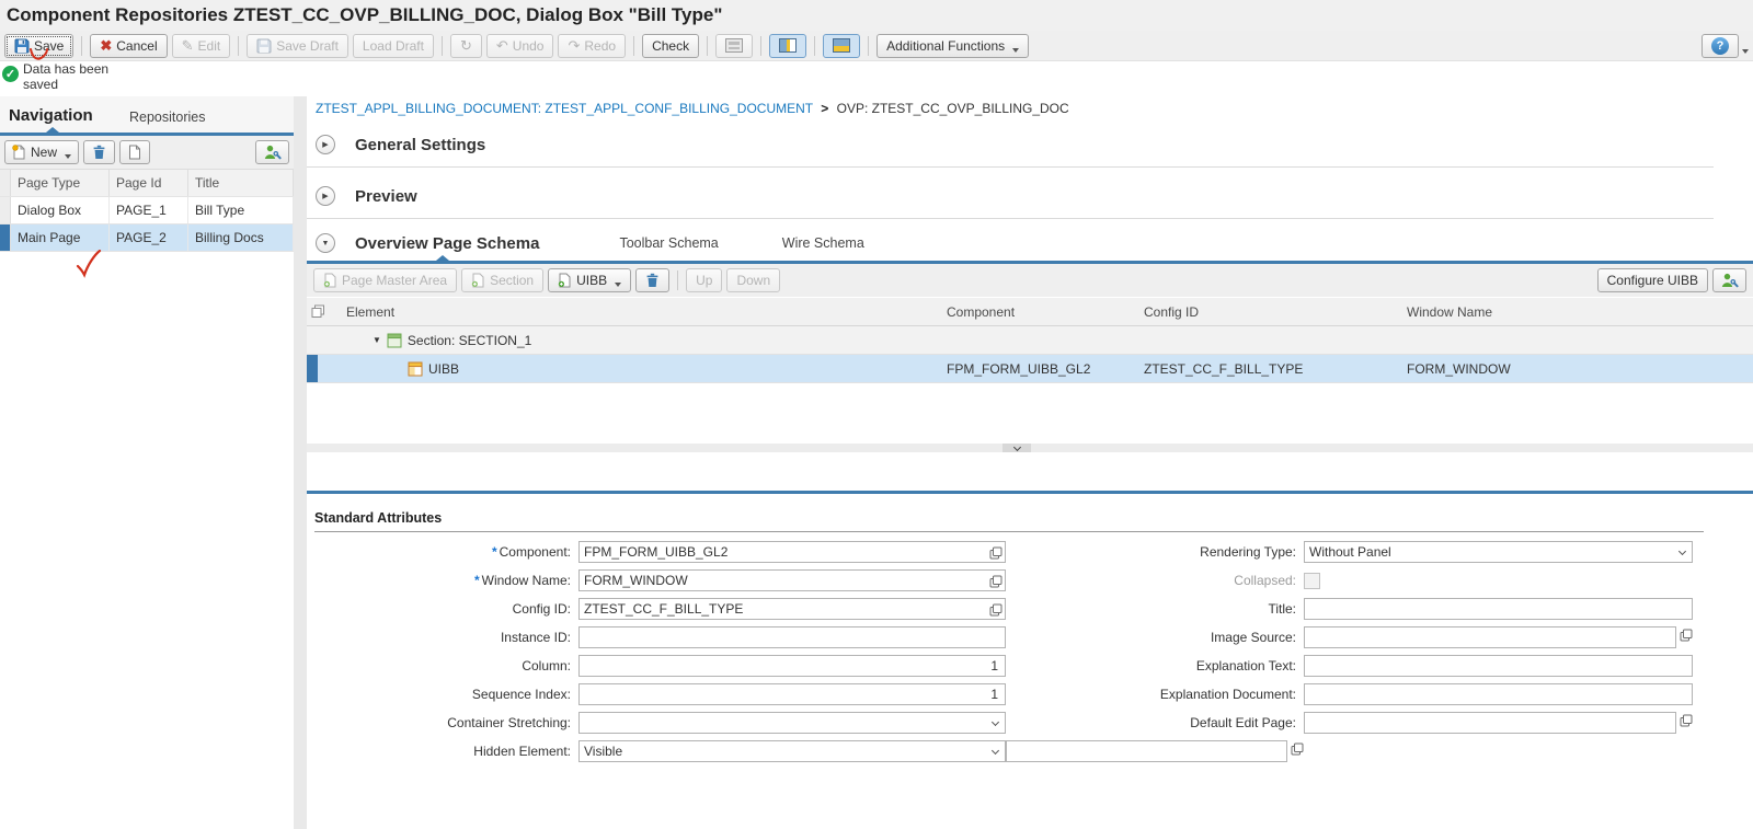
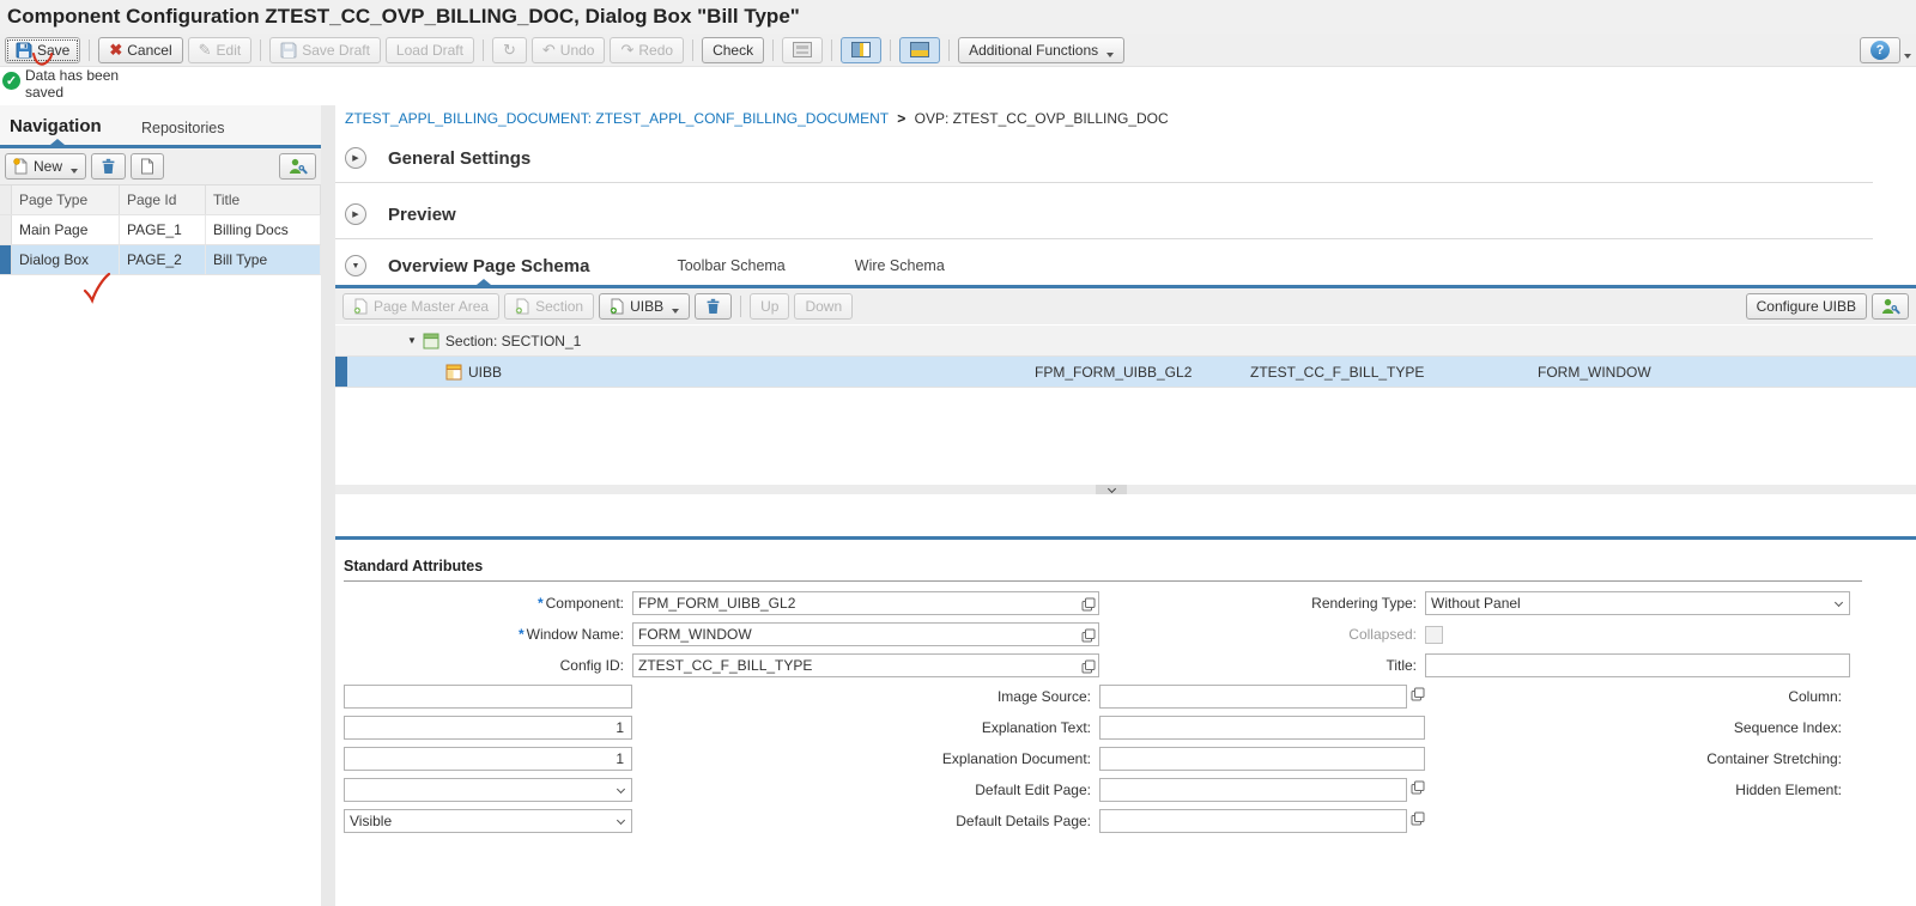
- Component Repositories ZTEST_CC_OVP_BILLING_DOC, Dialog Box "Bill Type"
+ Component Configuration ZTEST_CC_OVP_BILLING_DOC, Dialog Box "Bill Type"
  Save
  ✖
  Cancel
  ✎
  Edit
  Save Draft
  Load Draft
  ↻
  ↶
  Undo
  ↷
  Redo
  Check
  Additional Functions
  ?
  ✓
  Data has been saved
  Navigation
  Repositories
  New
  Page Type
  Page Id
  Title
- Dialog Box
+ Main Page
  PAGE_1
- Bill Type
+ Billing Docs
- Main Page
+ Dialog Box
  PAGE_2
- Billing Docs
+ Bill Type
  ZTEST_APPL_BILLING_DOCUMENT: ZTEST_APPL_CONF_BILLING_DOCUMENT > OVP: ZTEST_CC_OVP_BILLING_DOC
  General Settings
  Preview
  Overview Page Schema
  Toolbar Schema
  Wire Schema
  Page Master Area
  Section
  UIBB
  Up
  Down
  Configure UIBB
- Element
- Component
- Config ID
- Window Name
  ▼
  Section: SECTION_1
  UIBB
  FPM_FORM_UIBB_GL2
  ZTEST_CC_F_BILL_TYPE
  FORM_WINDOW
  Standard Attributes
  *
  Component:
  FPM_FORM_UIBB_GL2
  Rendering Type:
  Without Panel
  *
  Window Name:
  FORM_WINDOW
  Collapsed:
  Config ID:
  ZTEST_CC_F_BILL_TYPE
  Title:
- Instance ID:
  Image Source:
  Column:
  1
  Explanation Text:
  Sequence Index:
  1
  Explanation Document:
  Container Stretching:
  Default Edit Page:
  Hidden Element:
  Visible
+ Default Details Page:
